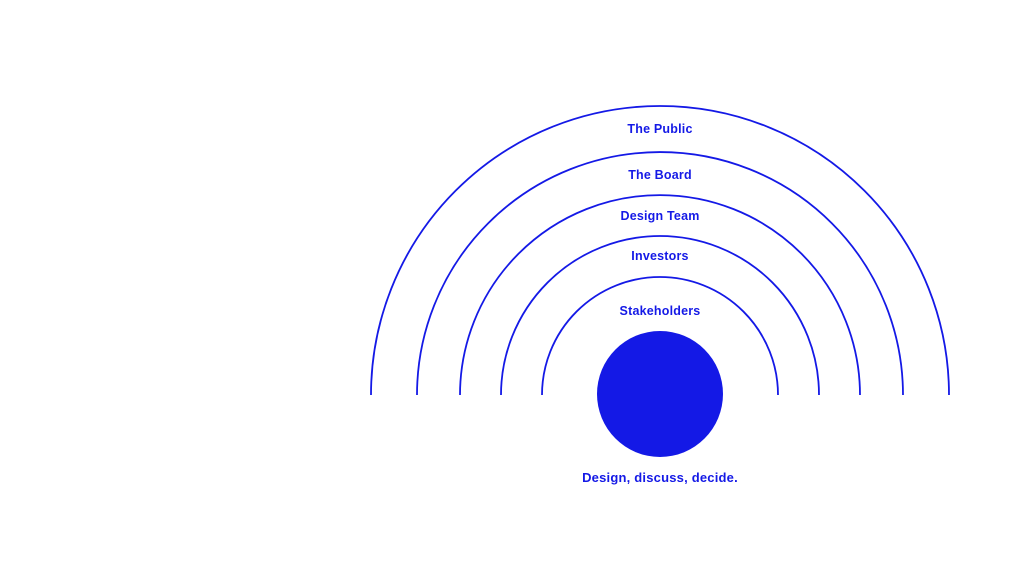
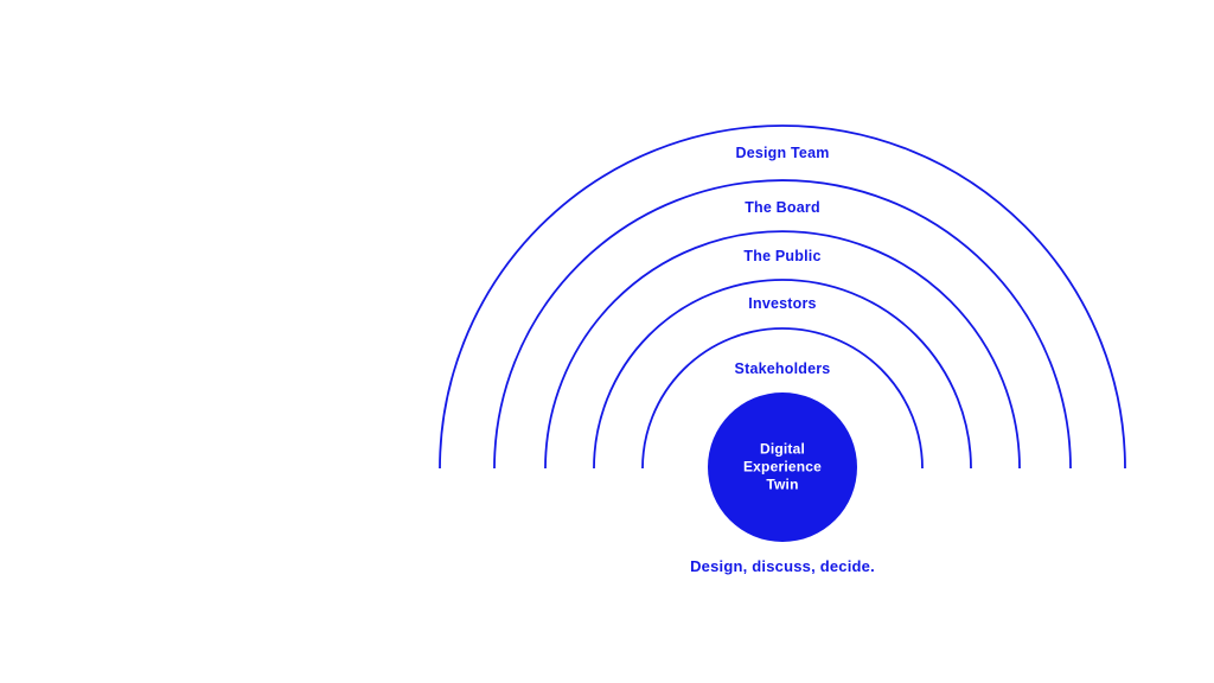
- The Public
+ Design Team
  The Board
- Design Team
+ The Public
  Investors
  Stakeholders
+ Digital
+ Experience
+ Twin
  Design, discuss, decide.
